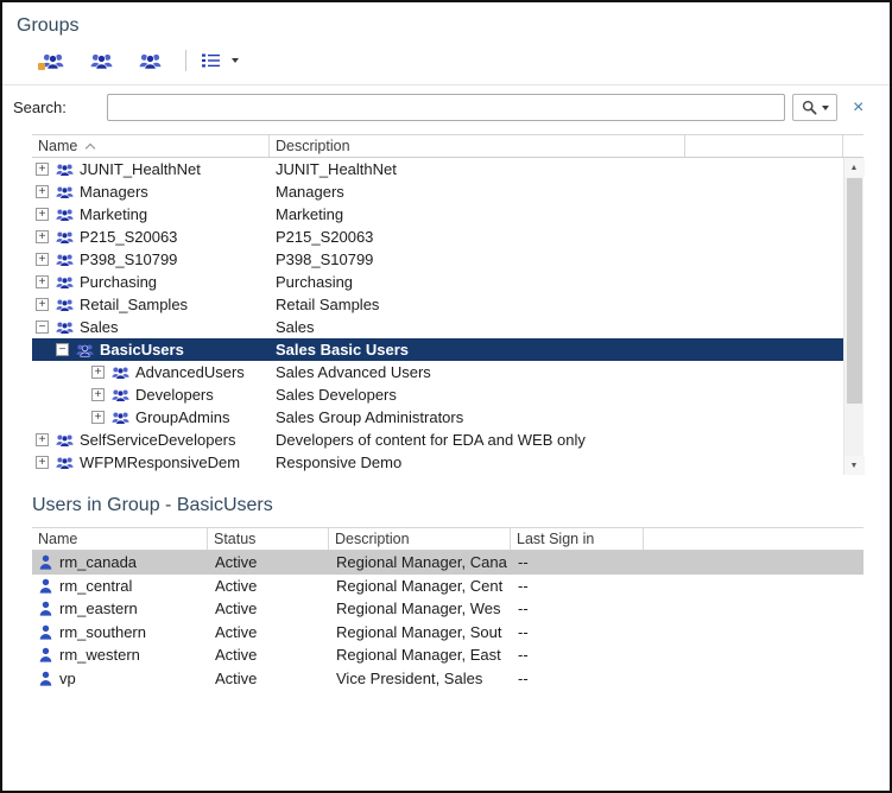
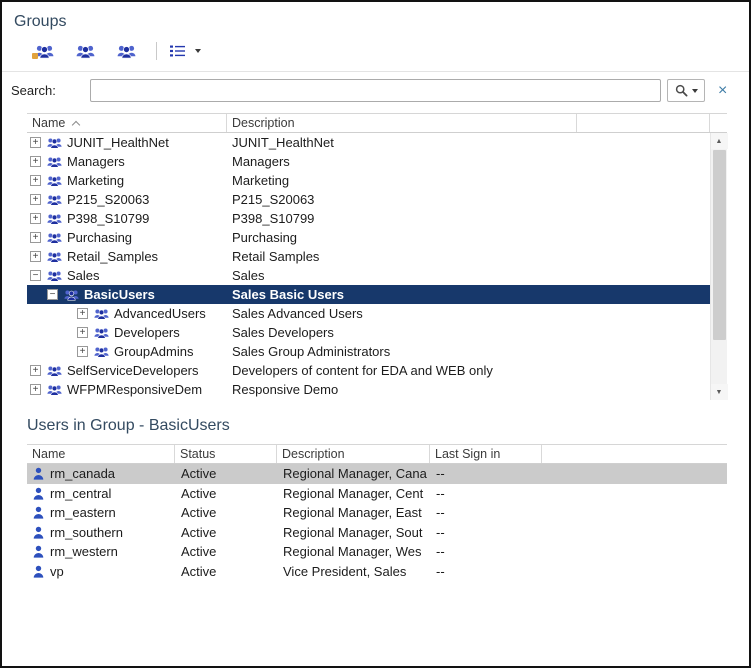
  Groups
  Search:
  ×
  Name
  Description
  +
  JUNIT_HealthNet
  JUNIT_HealthNet
  +
  Managers
  Managers
  +
  Marketing
  Marketing
  +
  P215_S20063
  P215_S20063
  +
  P398_S10799
  P398_S10799
  +
  Purchasing
  Purchasing
  +
  Retail_Samples
  Retail Samples
  −
  Sales
  Sales
  −
  BasicUsers
  Sales Basic Users
  +
  AdvancedUsers
  Sales Advanced Users
  +
  Developers
  Sales Developers
  +
  GroupAdmins
  Sales Group Administrators
  +
  SelfServiceDevelopers
  Developers of content for EDA and WEB only
  +
  WFPMResponsiveDem
  Responsive Demo
  Users in Group - BasicUsers
  Name
  Status
  Description
  Last Sign in
  rm_canada
  Active
  Regional Manager, Cana
  --
  rm_central
  Active
  Regional Manager, Cent
  --
  rm_eastern
  Active
- Regional Manager, Wes
+ Regional Manager, East
  --
  rm_southern
  Active
  Regional Manager, Sout
  --
  rm_western
  Active
- Regional Manager, East
+ Regional Manager, Wes
  --
  vp
  Active
  Vice President, Sales
  --
